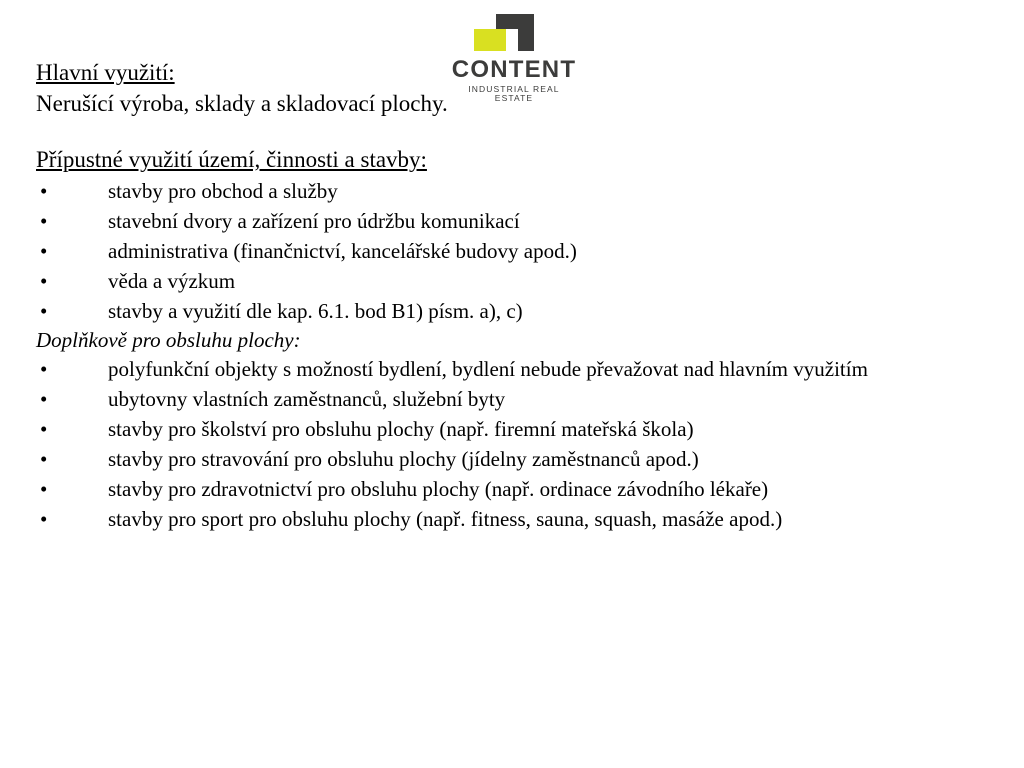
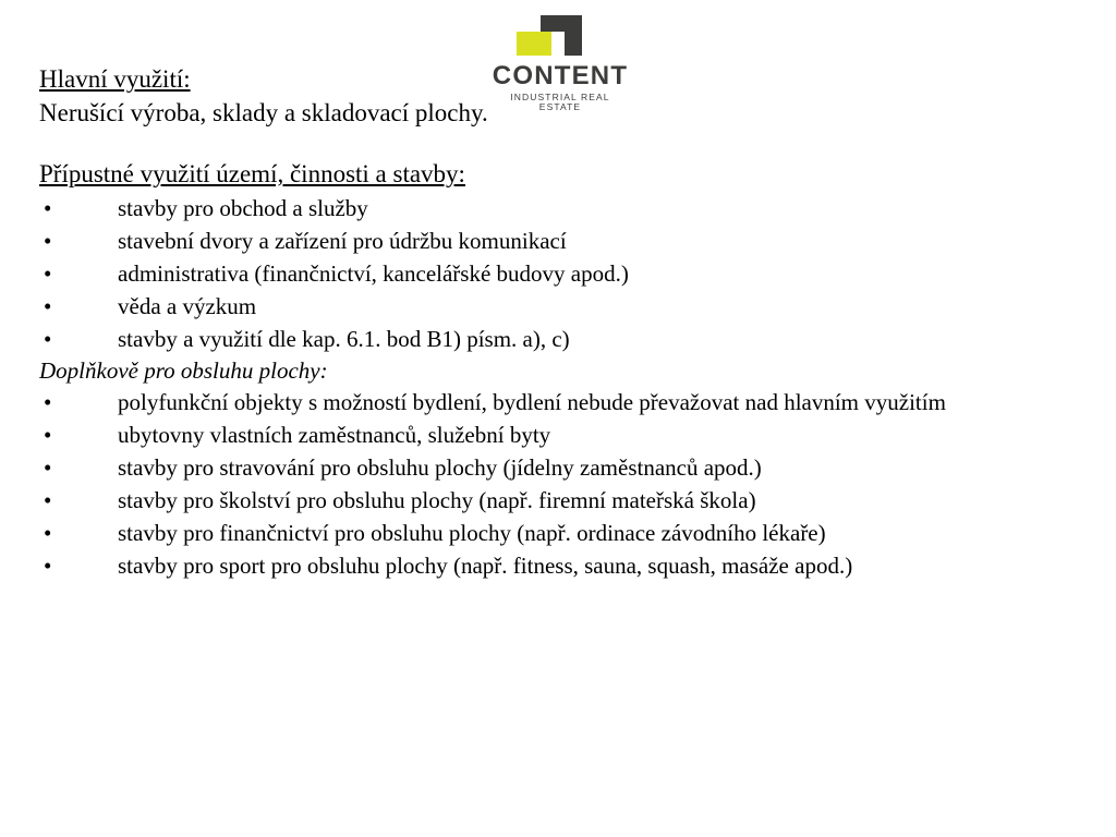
  CONTENT
  INDUSTRIAL REAL ESTATE
  Hlavní využití:
  Nerušící výroba, sklady a skladovací plochy.
  Přípustné využití území, činnosti a stavby:
  •
  stavby pro obchod a služby
  •
  stavební dvory a zařízení pro údržbu komunikací
  •
  administrativa (finančnictví, kancelářské budovy apod.)
  •
  věda a výzkum
  •
  stavby a využití dle kap. 6.1. bod B1) písm. a), c)
  Doplňkově pro obsluhu plochy:
  •
  polyfunkční objekty s možností bydlení, bydlení nebude převažovat nad hlavním využitím
  •
  ubytovny vlastních zaměstnanců, služební byty
  •
- stavby pro školství pro obsluhu plochy (např. firemní mateřská škola)
+ stavby pro stravování pro obsluhu plochy (jídelny zaměstnanců apod.)
  •
- stavby pro stravování pro obsluhu plochy (jídelny zaměstnanců apod.)
+ stavby pro školství pro obsluhu plochy (např. firemní mateřská škola)
  •
- stavby pro zdravotnictví pro obsluhu plochy (např. ordinace závodního lékaře)
+ stavby pro finančnictví pro obsluhu plochy (např. ordinace závodního lékaře)
  •
  stavby pro sport pro obsluhu plochy (např. fitness, sauna, squash, masáže apod.)
